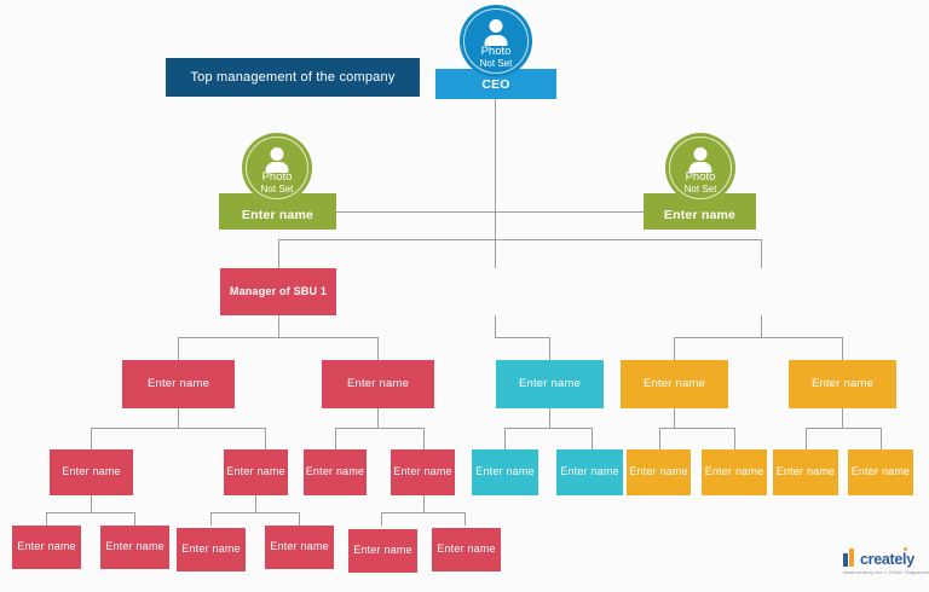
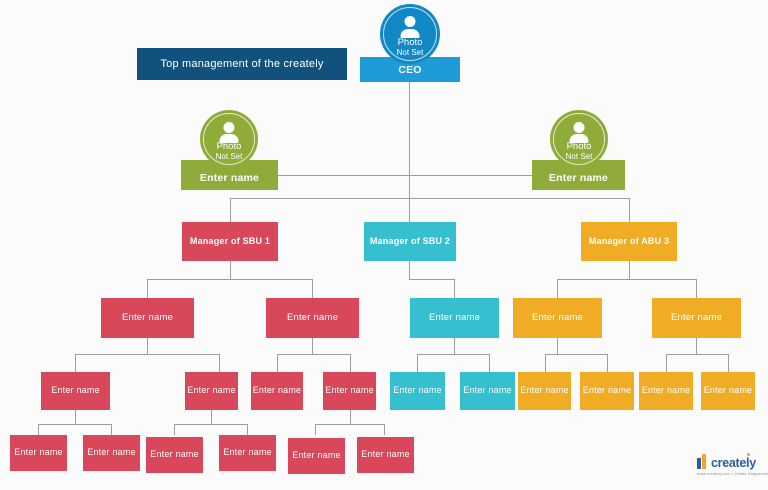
- Top management of the company
+ Top management of the creately
  CEO
  Photo
  Not Set
  Enter name
  Photo
  Not Set
  Enter name
  Photo
  Not Set
  Manager of SBU 1
+ Manager of SBU 2
+ Manager of ABU 3
  Enter name
  Enter name
  Enter name
  Enter name
  Enter name
  Enter name
  Enter name
  Enter name
  Enter name
  Enter name
  Enter name
  Enter name
  Enter name
  Enter name
  Enter name
  Enter name
  Enter name
  Enter name
  Enter name
  Enter name
  Enter name
  creately
